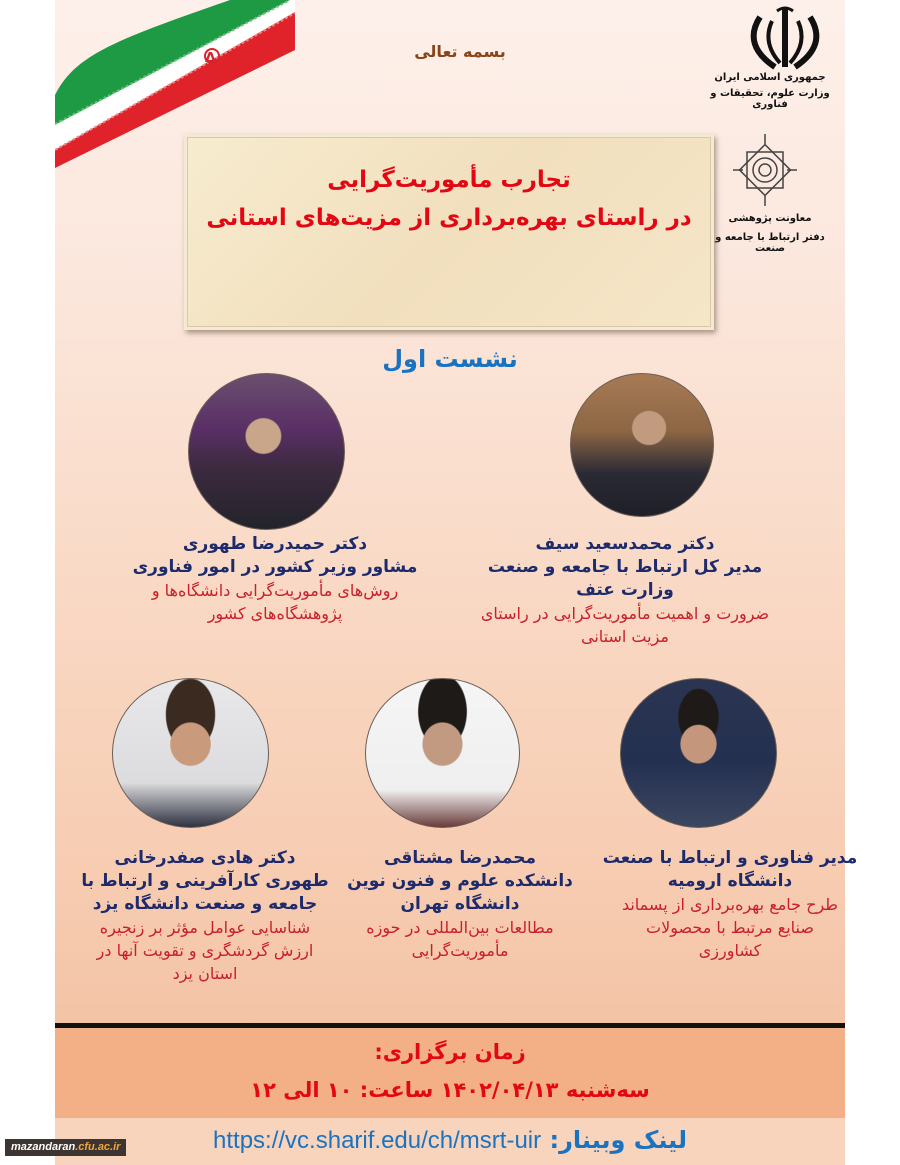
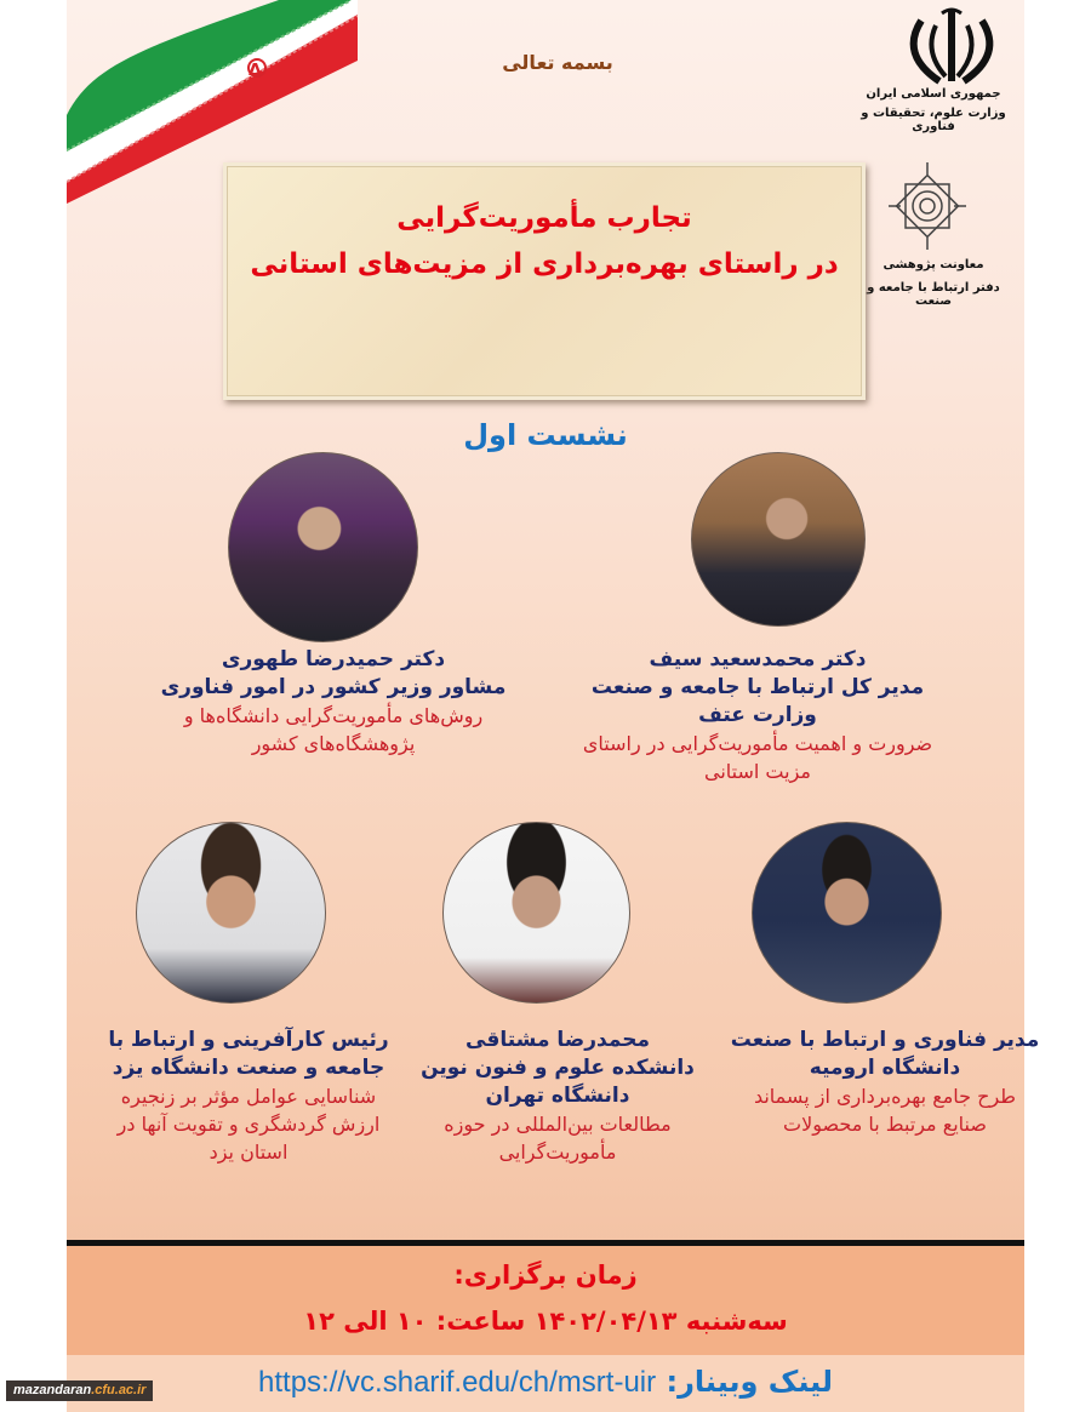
  ⵠ
  بسمه تعالی
  جمهوری اسلامی ایران
  وزارت علوم، تحقیقات و فناوری
  معاونت پژوهشی
  دفتر ارتباط با جامعه و صنعت
  تجارب مأموریت‌گرایی
  در راستای بهره‌برداری از مزیت‌های استانی
  نشست اول
  دکتر محمدسعید سیف
  مدیر کل ارتباط با جامعه و صنعت وزارت عتف
  ضرورت و اهمیت مأموریت‌گرایی در راستای
  مزیت استانی
  دکتر حمیدرضا طهوری
  مشاور وزیر کشور در امور فناوری
  روشهای مأموریتگرایی دانشگاهها و
  پژوهشگاه‌های کشور
  مدیر فناوری و ارتباط با صنعت
  دانشگاه ارومیه
  طرح جامع بهره‌برداری از پسماند
  صنایع مرتبط با محصولات
- کشاورزی
  محمدرضا مشتاقی
  دانشکده علوم و فنون نوین
  دانشگاه تهران
  مطالعات بین‌المللی در حوزه
  مأموریت‌گرایی
- دکتر هادی صفدرخانی
- طهوری کارآفرینی و ارتباط با
+ رئیس کارآفرینی و ارتباط با
  جامعه و صنعت دانشگاه یزد
  شناسایی عوامل مؤثر بر زنجیره
  ارزش گردشگری و تقویت آنها در
  استان یزد
  زمان برگزاری:
  سه‌شنبه ۱۴۰۲/۰۴/۱۳ ساعت: ۱۰ الی ۱۲
  لینک وبینار: https://vc.sharif.edu/ch/msrt-uir
  mazandaran.cfu.ac.ir
